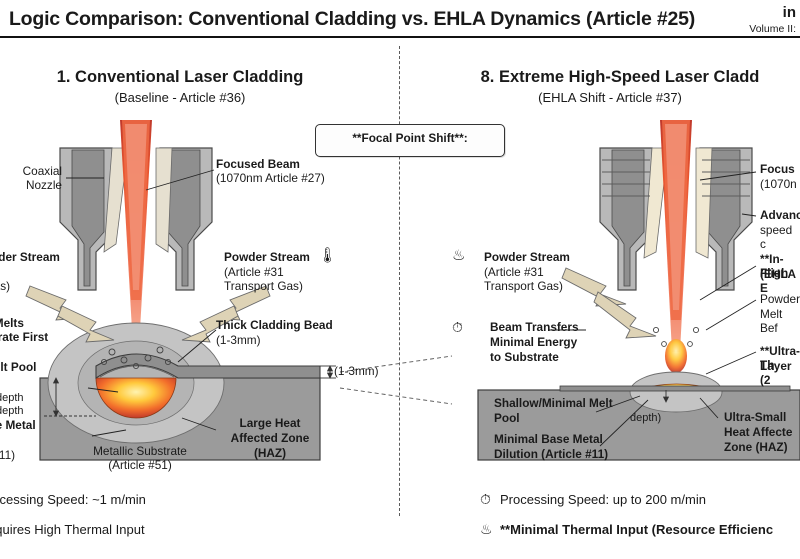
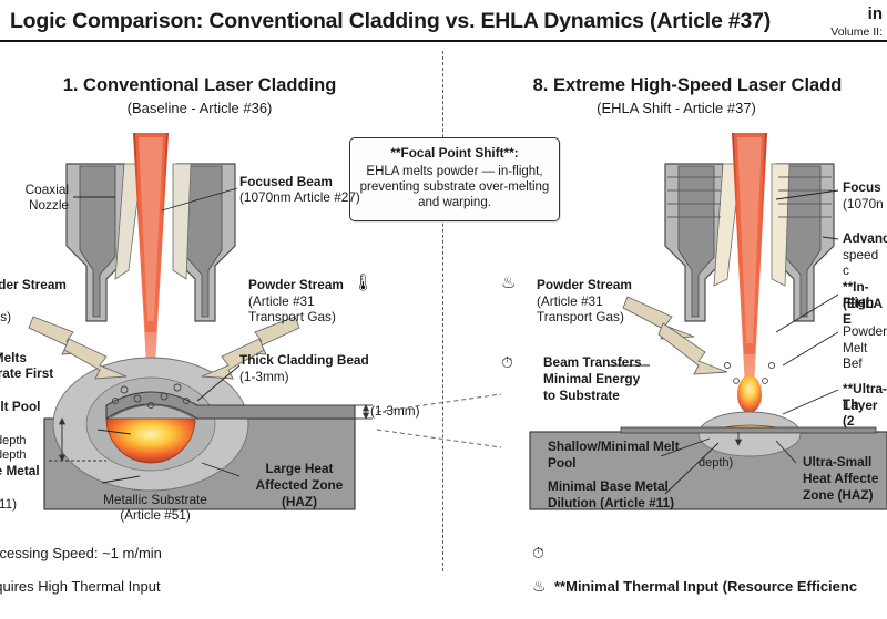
- Logic Comparison: Conventional Cladding vs. EHLA Dynamics (Article #25)
+ Logic Comparison: Conventional Cladding vs. EHLA Dynamics (Article #37)
  in
  Volume II:
  1. Conventional Laser Cladding
  (Baseline - Article #36)
  8. Extreme High-Speed Laser Cladd
  (EHLA Shift - Article #37)
  **Focal Point Shift**:
+ EHLA melts powder — in-flight, preventing substrate over-melting and warping.
  Coaxial
  Nozzle
  Focused Beam
  (1070nm Article #27)
  der Stream
  Powder Stream
  (Article #31
  Transport Gas)
  🌡
  lt Pool
  Thick Cladding Bead
  (1-3mm)
  (1-3mm)
  epth
  epth
  Metallic Substrate
  (Article #51)
  Large Heat
  Affected Zone
  (HAZ)
  cessing Speed: ~1 m/min
  uires High Thermal Input
  Focus
  (1070n
  Advanc
  speed c
  **In-Fligh
  (EHLA E
  Powder
  Melt Bef
  **Ultra-Th
  Layer (2
  Powder Stream
  (Article #31
  Transport Gas)
  ♨
  ⏱
  Beam Transfers
  Minimal Energy
  to Substrate
  Shallow/Minimal Melt
  Pool
  depth)
  Minimal Base Metal
  Dilution (Article #11)
  Ultra-Small
  Heat Affecte
  Zone (HAZ)
  ⏱
- Processing Speed: up to 200 m/min
  ♨
  **Minimal Thermal Input (Resource Efficienc
